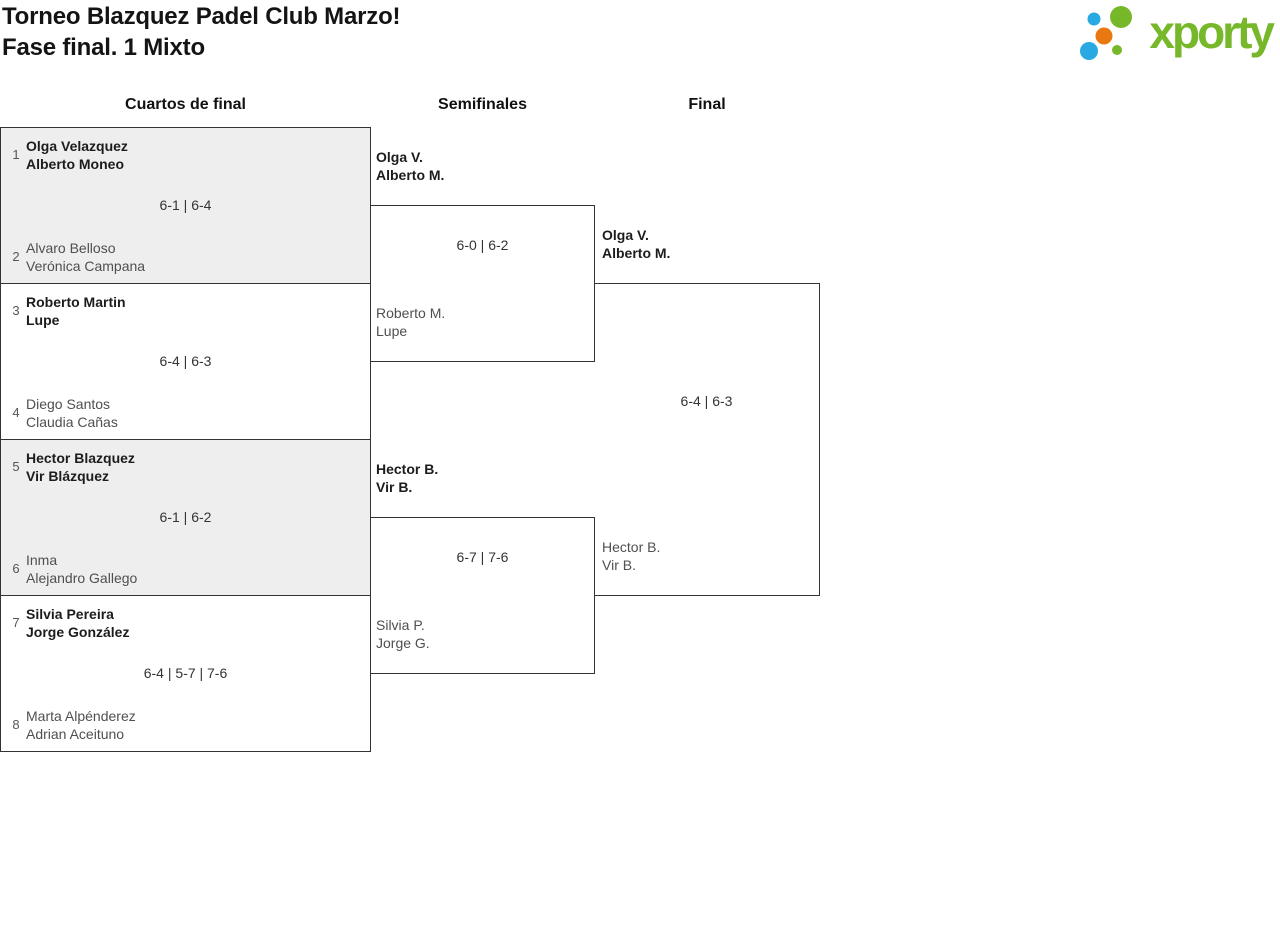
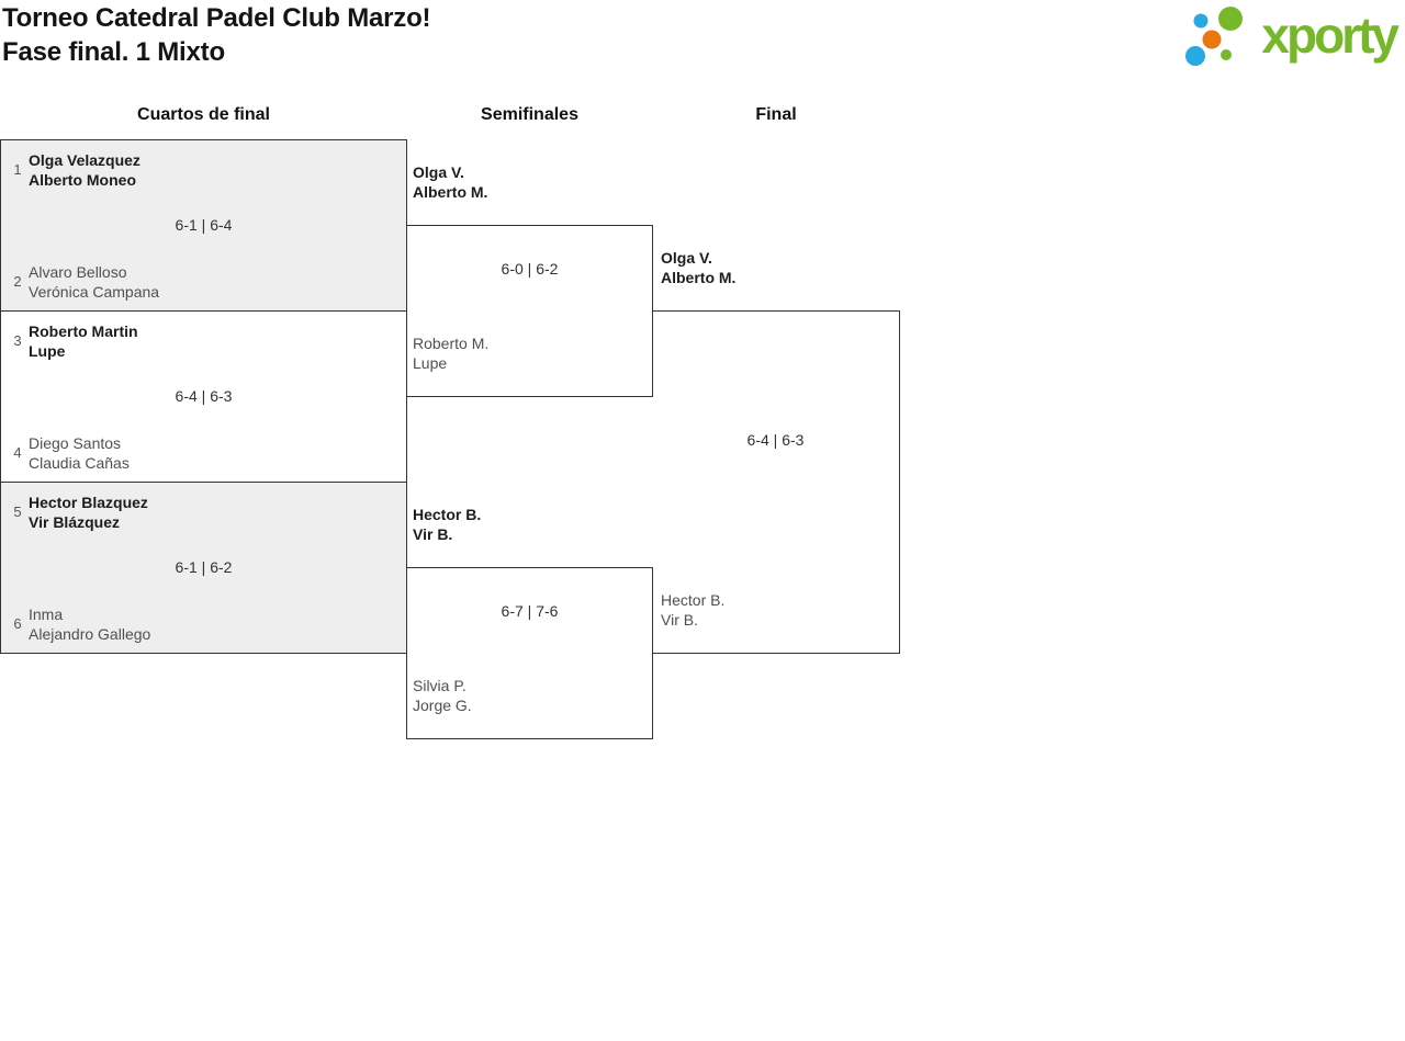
- Torneo Blazquez Padel Club Marzo!
+ Torneo Catedral Padel Club Marzo!
  Fase final. 1 Mixto
  xporty
  Cuartos de final
  Semifinales
  Final
  1
  Olga Velazquez
  Alberto Moneo
  6-1 | 6-4
  2
  Alvaro Belloso
  Verónica Campana
  3
  Roberto Martin
  Lupe
  6-4 | 6-3
  4
  Diego Santos
  Claudia Cañas
  5
  Hector Blazquez
  Vir Blázquez
  6-1 | 6-2
  6
  Inma
  Alejandro Gallego
- 7
- Silvia Pereira
- Jorge González
- 6-4 | 5-7 | 7-6
- 8
- Marta Alpénderez
- Adrian Aceituno
  Olga V.
  Alberto M.
  6-0 | 6-2
  Roberto M.
  Lupe
  Hector B.
  Vir B.
  6-7 | 7-6
  Silvia P.
  Jorge G.
  Olga V.
  Alberto M.
  6-4 | 6-3
  Hector B.
  Vir B.
